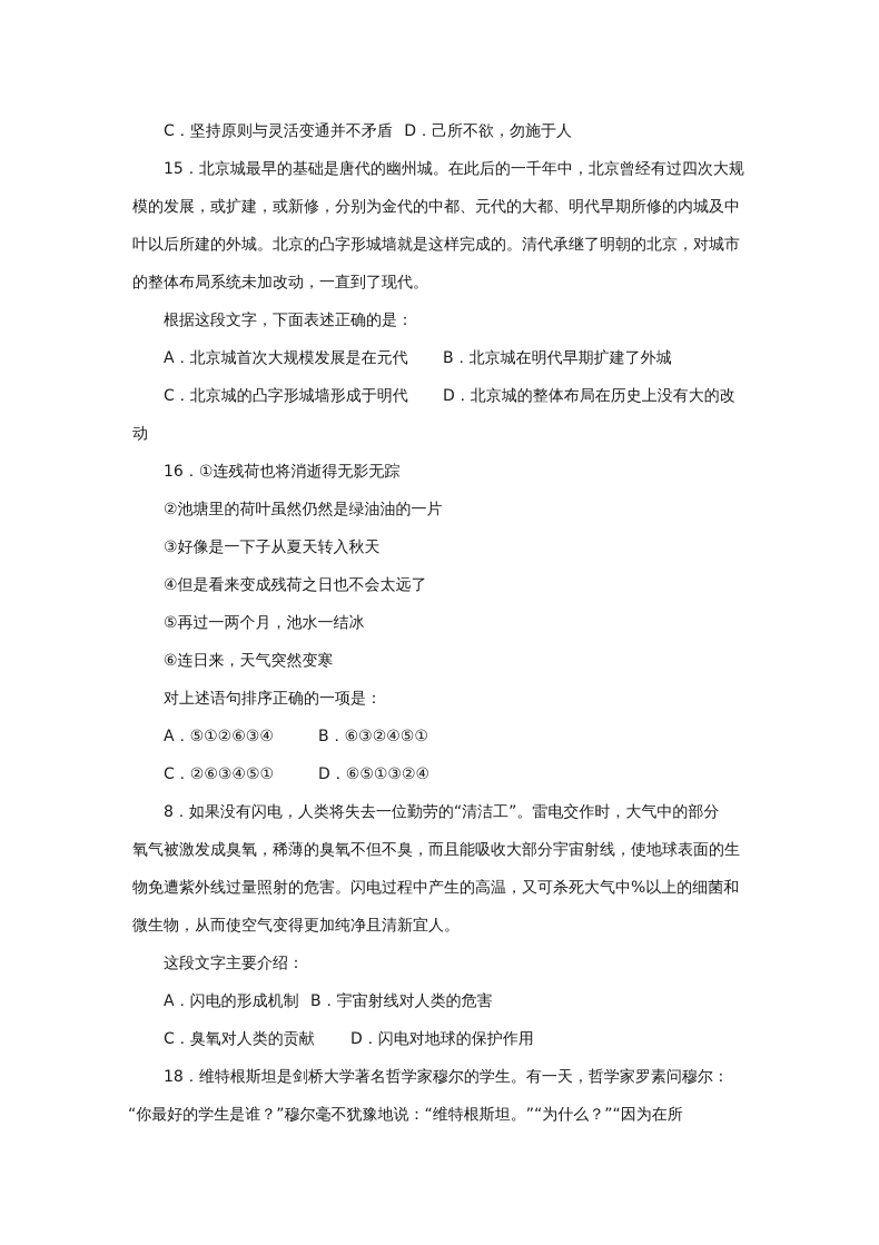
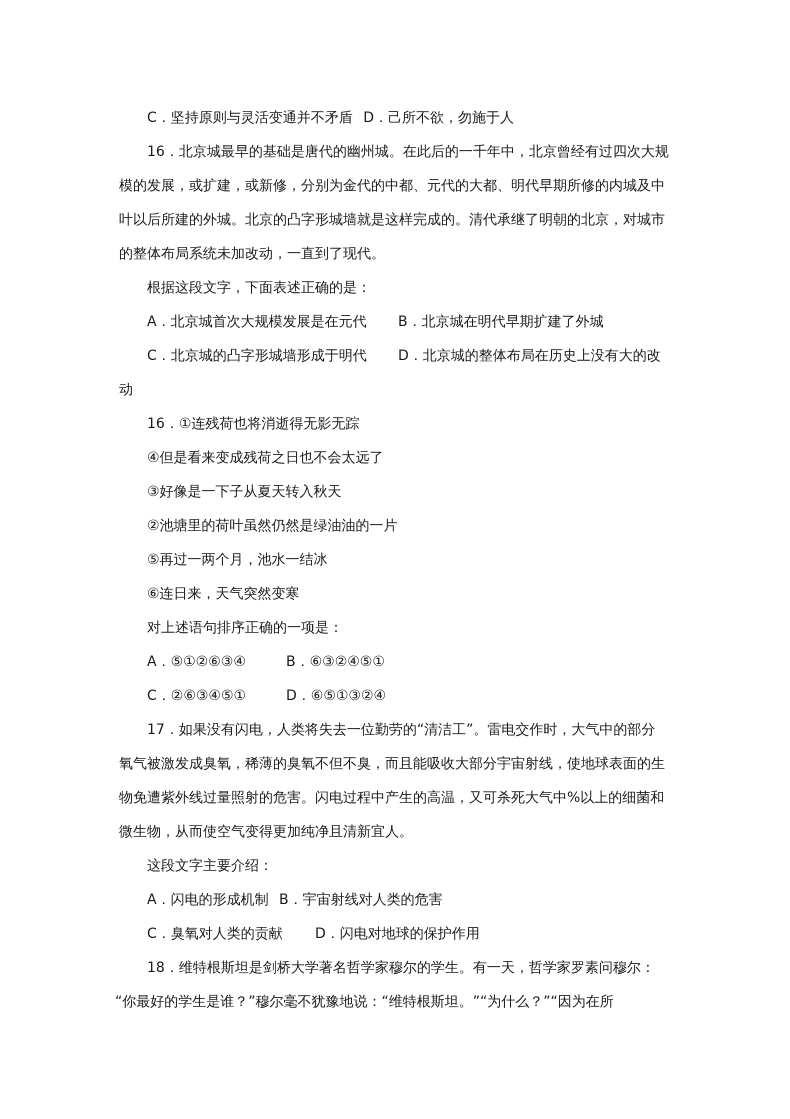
  C．坚持原则与灵活变通并不矛盾 D．己所不欲，勿施于人
- 15．北京城最早的基础是唐代的幽州城。在此后的一千年中，北京曾经有过四次大规
+ 16．北京城最早的基础是唐代的幽州城。在此后的一千年中，北京曾经有过四次大规
  模的发展，或扩建，或新修，分别为金代的中都、元代的大都、明代早期所修的内城及中
  叶以后所建的外城。北京的凸字形城墙就是这样完成的。清代承继了明朝的北京，对城市
  的整体布局系统未加改动，一直到了现代。
  根据这段文字，下面表述正确的是：
  A．北京城首次大规模发展是在元代
  B．北京城在明代早期扩建了外城
  C．北京城的凸字形城墙形成于明代
  D．北京城的整体布局在历史上没有大的改
  动
  16．①连残荷也将消逝得无影无踪
- ②池塘里的荷叶虽然仍然是绿油油的一片
+ ④但是看来变成残荷之日也不会太远了
  ③好像是一下子从夏天转入秋天
- ④但是看来变成残荷之日也不会太远了
+ ②池塘里的荷叶虽然仍然是绿油油的一片
  ⑤再过一两个月，池水一结冰
  ⑥连日来，天气突然变寒
  对上述语句排序正确的一项是：
  A．⑤①②⑥③④
  B．⑥③②④⑤①
  C．②⑥③④⑤①
  D．⑥⑤①③②④
- 8．如果没有闪电，人类将失去一位勤劳的“清洁工”。雷电交作时，大气中的部分
+ 17．如果没有闪电，人类将失去一位勤劳的“清洁工”。雷电交作时，大气中的部分
  氧气被激发成臭氧，稀薄的臭氧不但不臭，而且能吸收大部分宇宙射线，使地球表面的生
  物免遭紫外线过量照射的危害。闪电过程中产生的高温，又可杀死大气中%以上的细菌和
  微生物，从而使空气变得更加纯净且清新宜人。
  这段文字主要介绍：
  A．闪电的形成机制 B．宇宙射线对人类的危害
  C．臭氧对人类的贡献
  D．闪电对地球的保护作用
  18．维特根斯坦是剑桥大学著名哲学家穆尔的学生。有一天，哲学家罗素问穆尔：
  “你最好的学生是谁？”穆尔毫不犹豫地说：“维特根斯坦。”“为什么？”“因为在所
